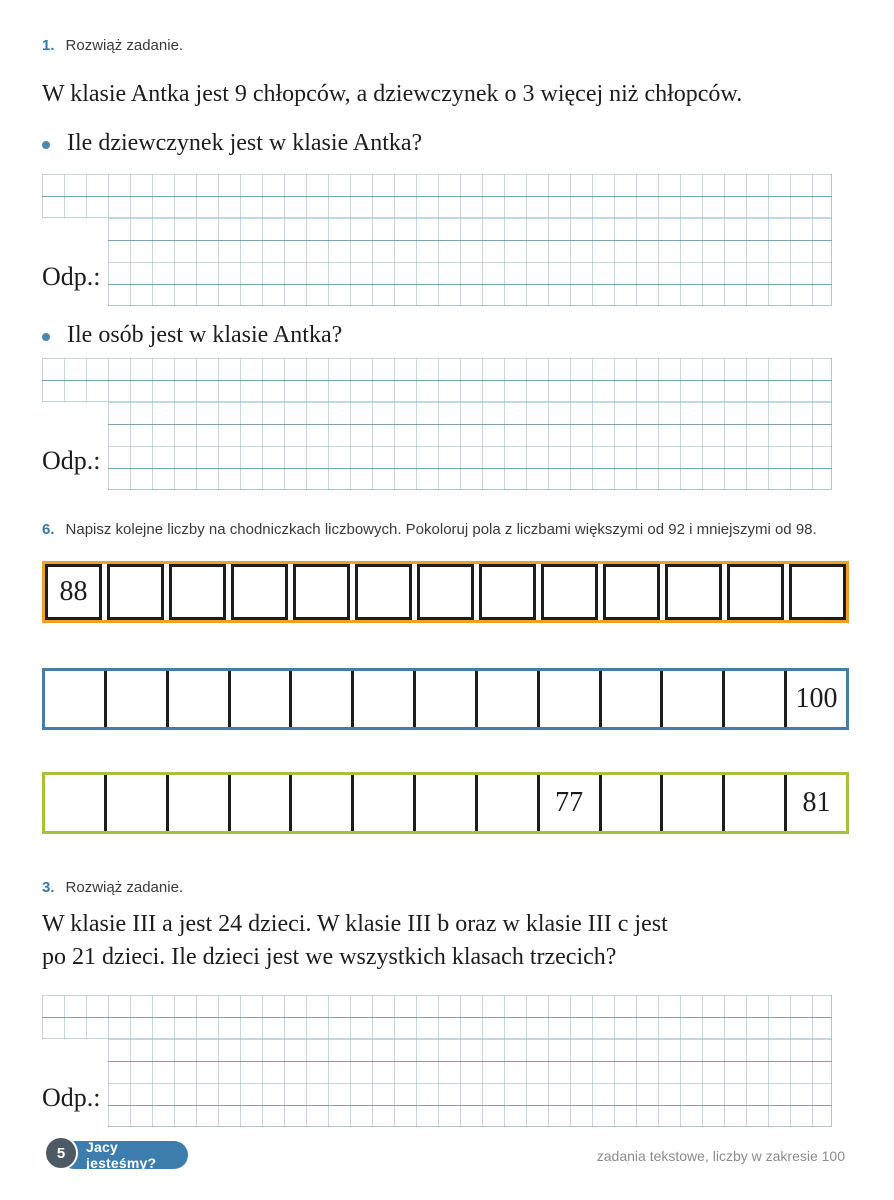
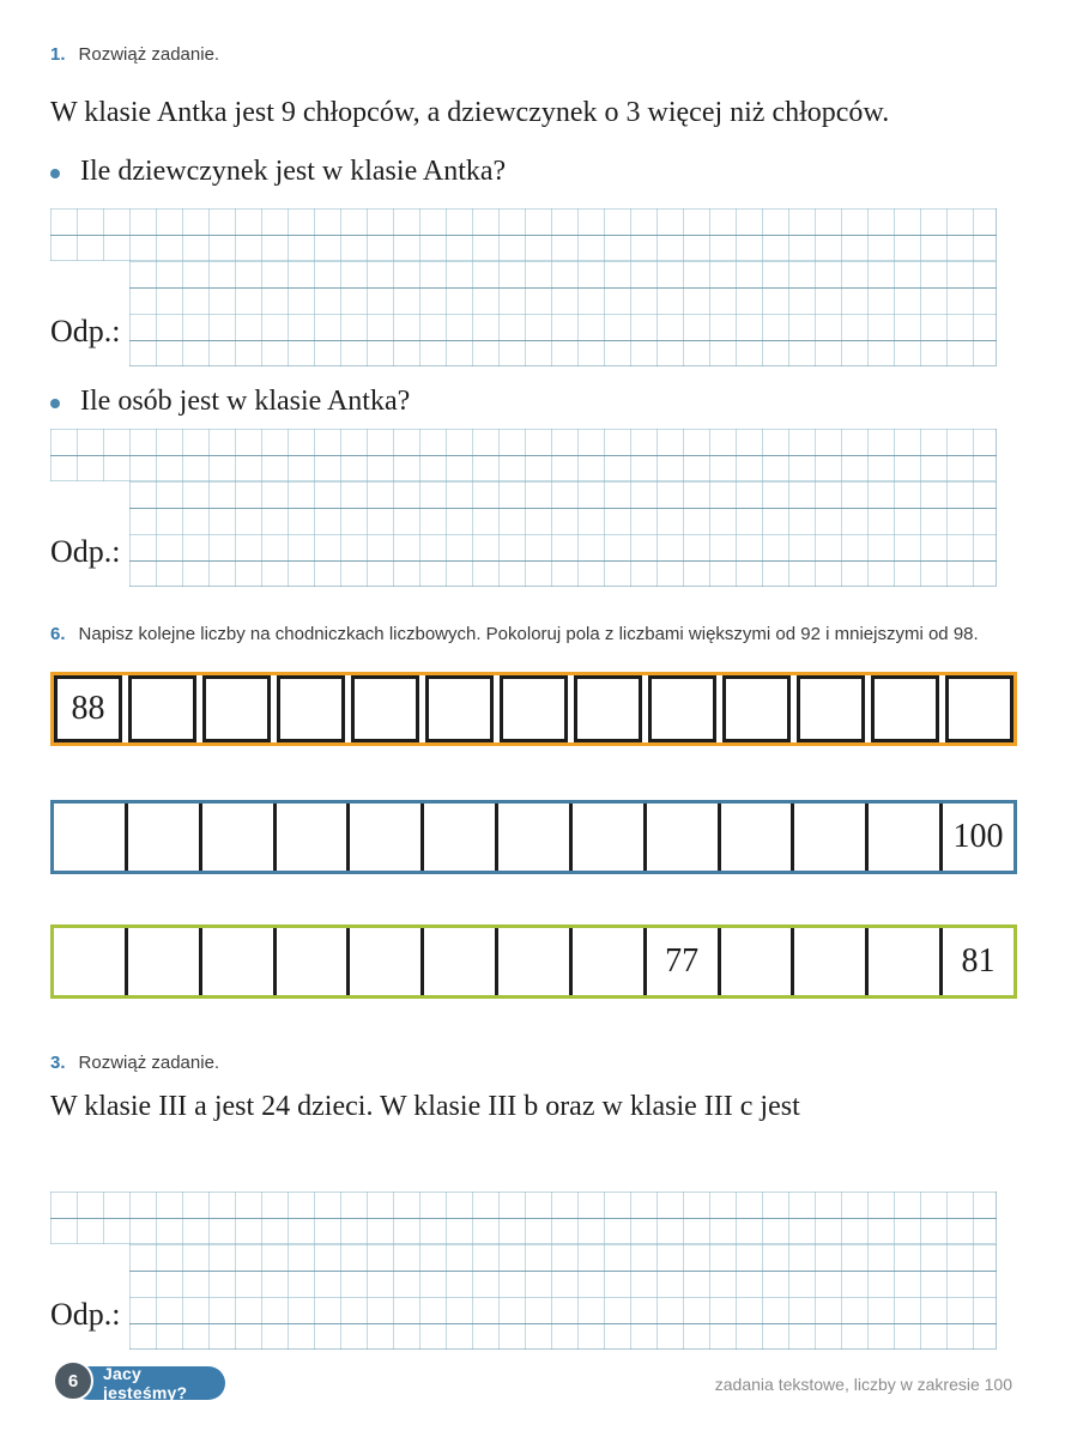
  1.
  Rozwiąż zadanie.
  W klasie Antka jest 9 chłopców, a dziewczynek o 3 więcej niż chłopców.
  Ile dziewczynek jest w klasie Antka?
  Odp.:
  Ile osób jest w klasie Antka?
  Odp.:
  6.
  Napisz kolejne liczby na chodniczkach liczbowych. Pokoloruj pola z liczbami większymi od 92 i mniejszymi od 98.
  88
  100
  77
  81
  3.
  Rozwiąż zadanie.
  W klasie III a jest 24 dzieci. W klasie III b oraz w klasie III c jest
- po 21 dzieci. Ile dzieci jest we wszystkich klasach trzecich?
  Odp.:
  Jacy jesteśmy?
- 5
+ 6
  zadania tekstowe, liczby w zakresie 100
